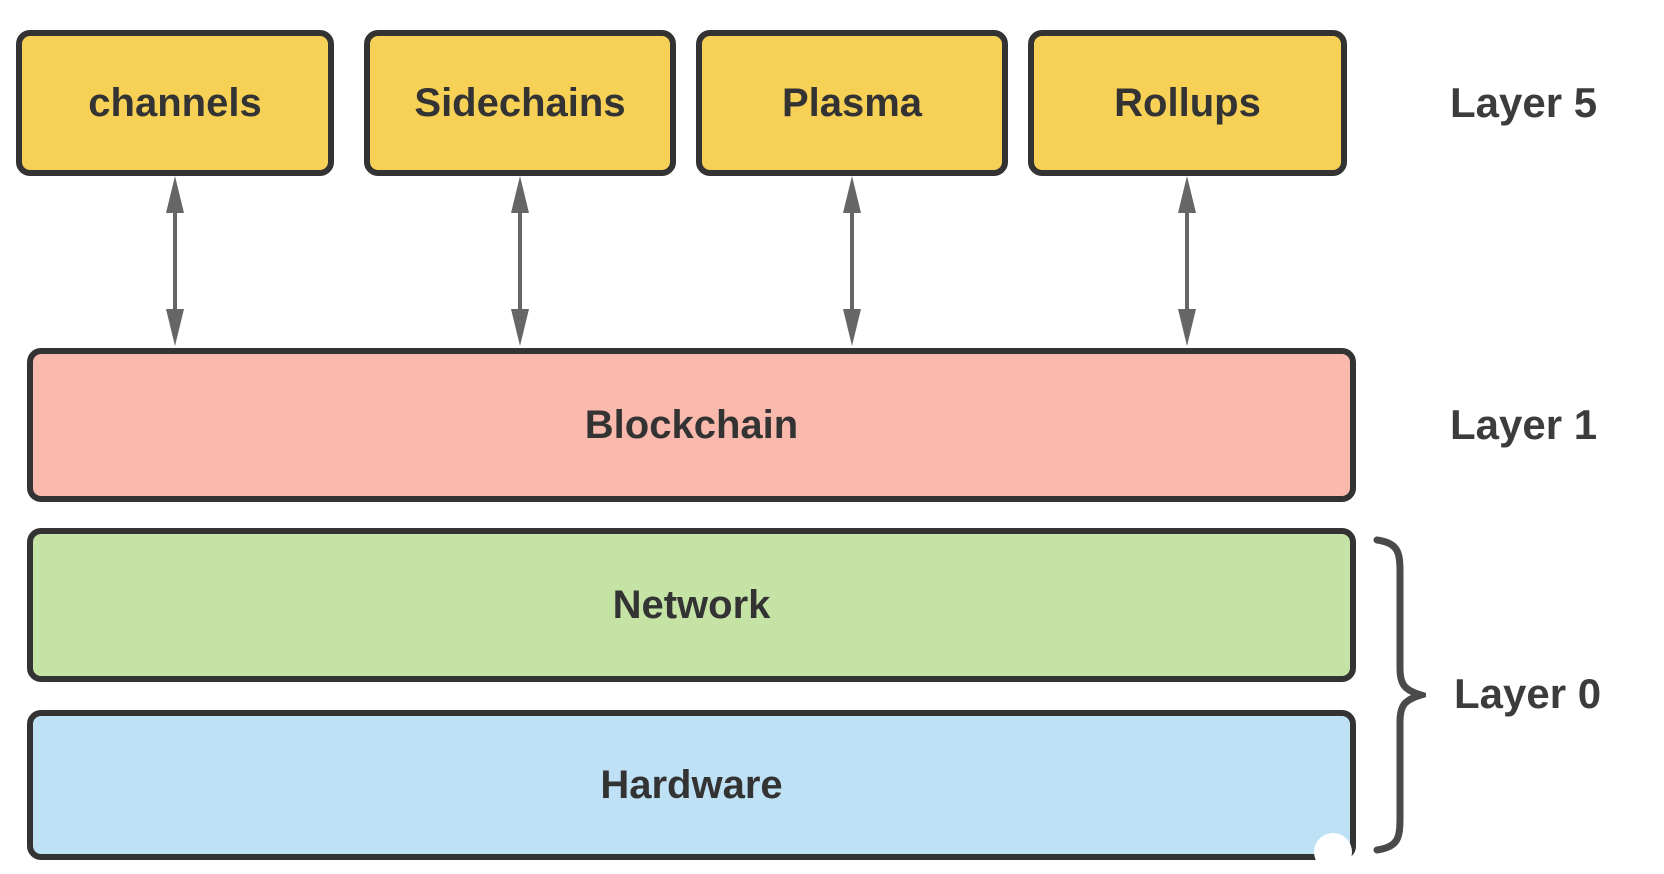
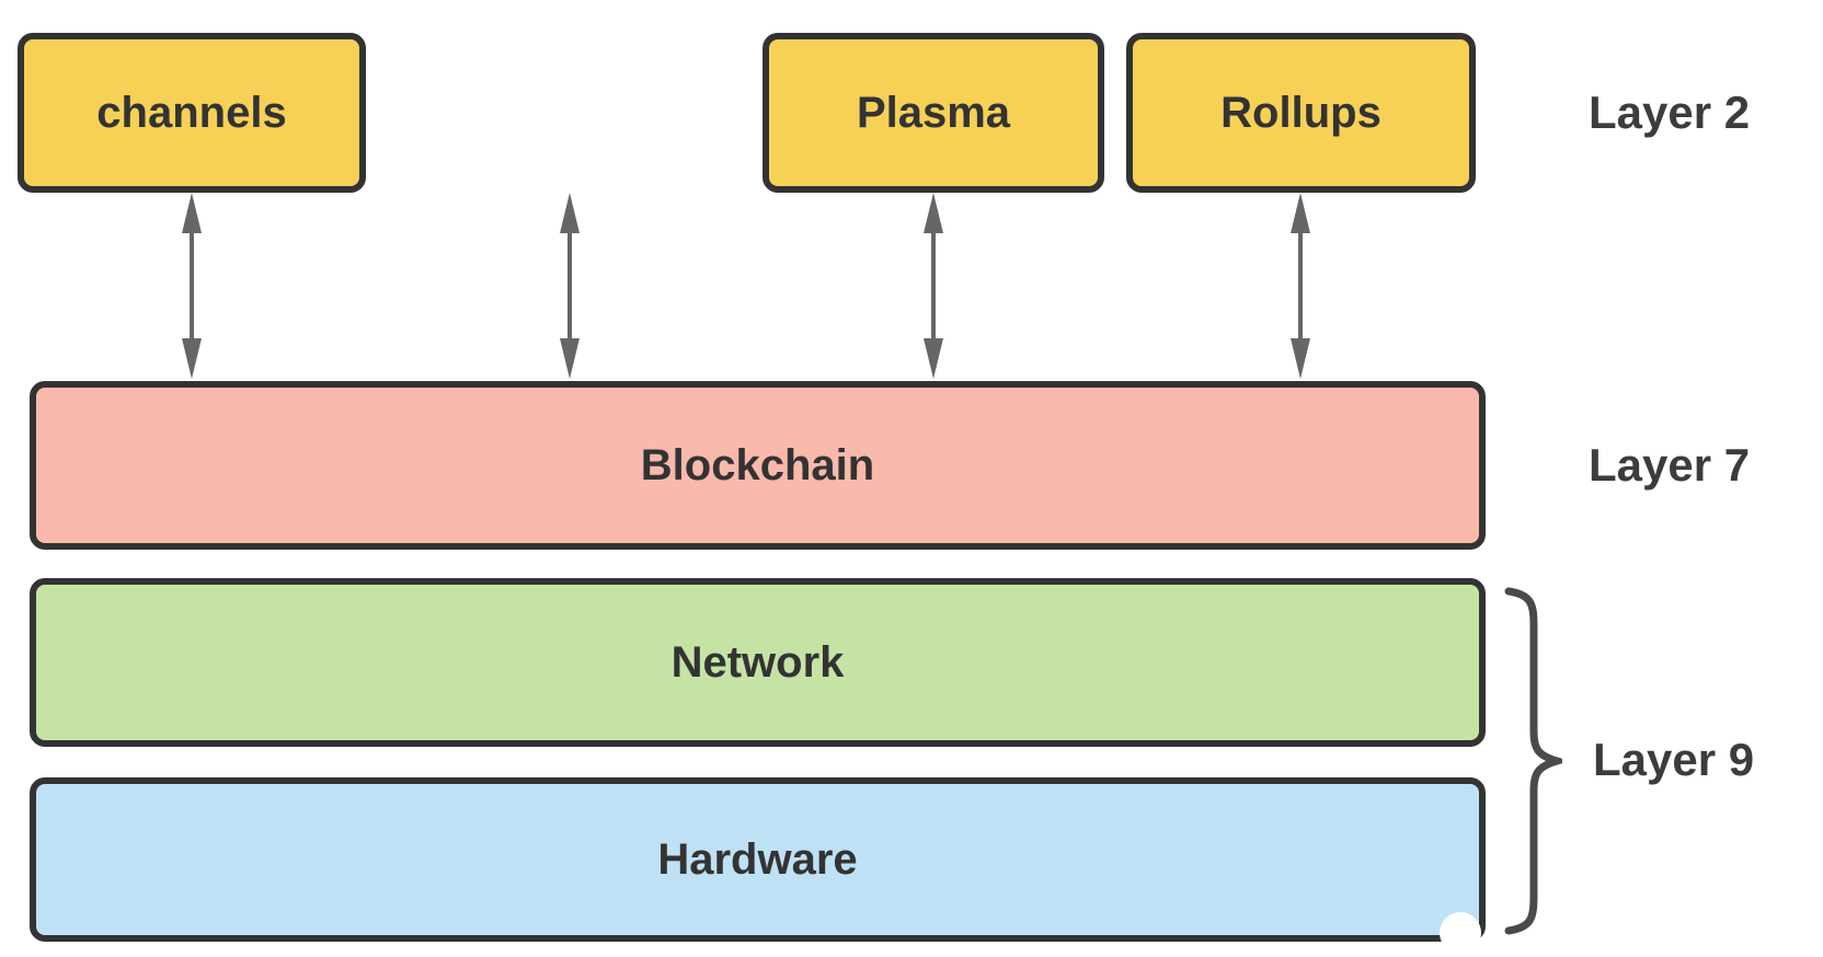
  channels
- Sidechains
  Plasma
  Rollups
  Blockchain
  Network
  Hardware
- Layer 5
+ Layer 2
- Layer 1
+ Layer 7
- Layer 0
+ Layer 9
